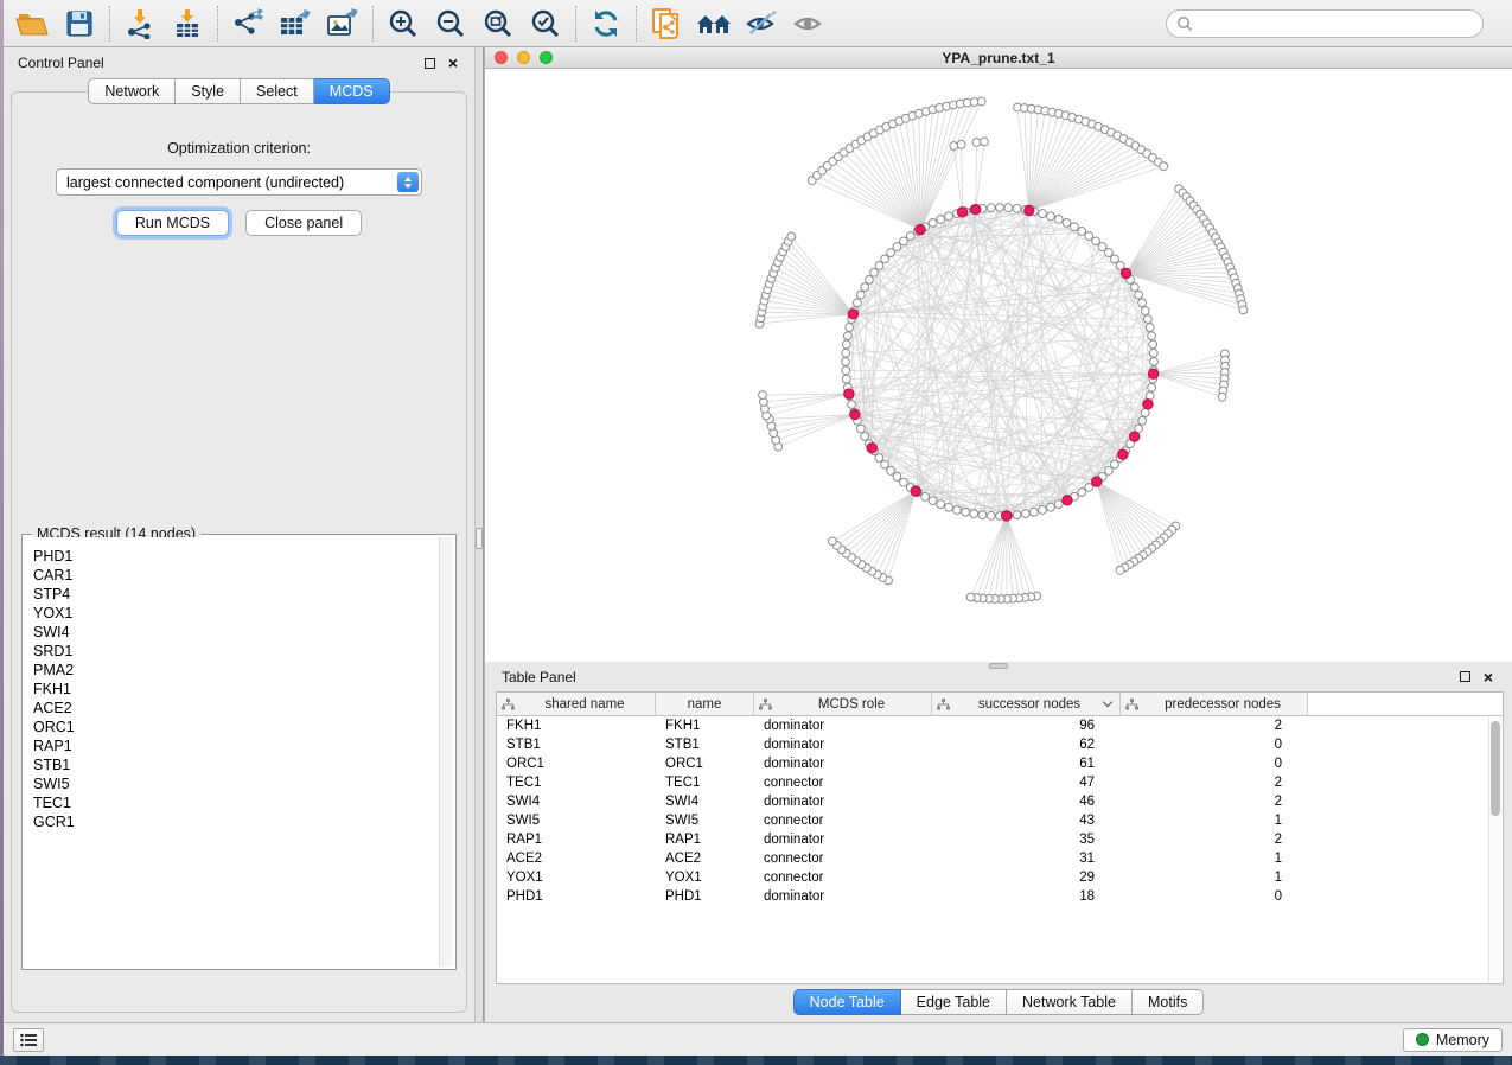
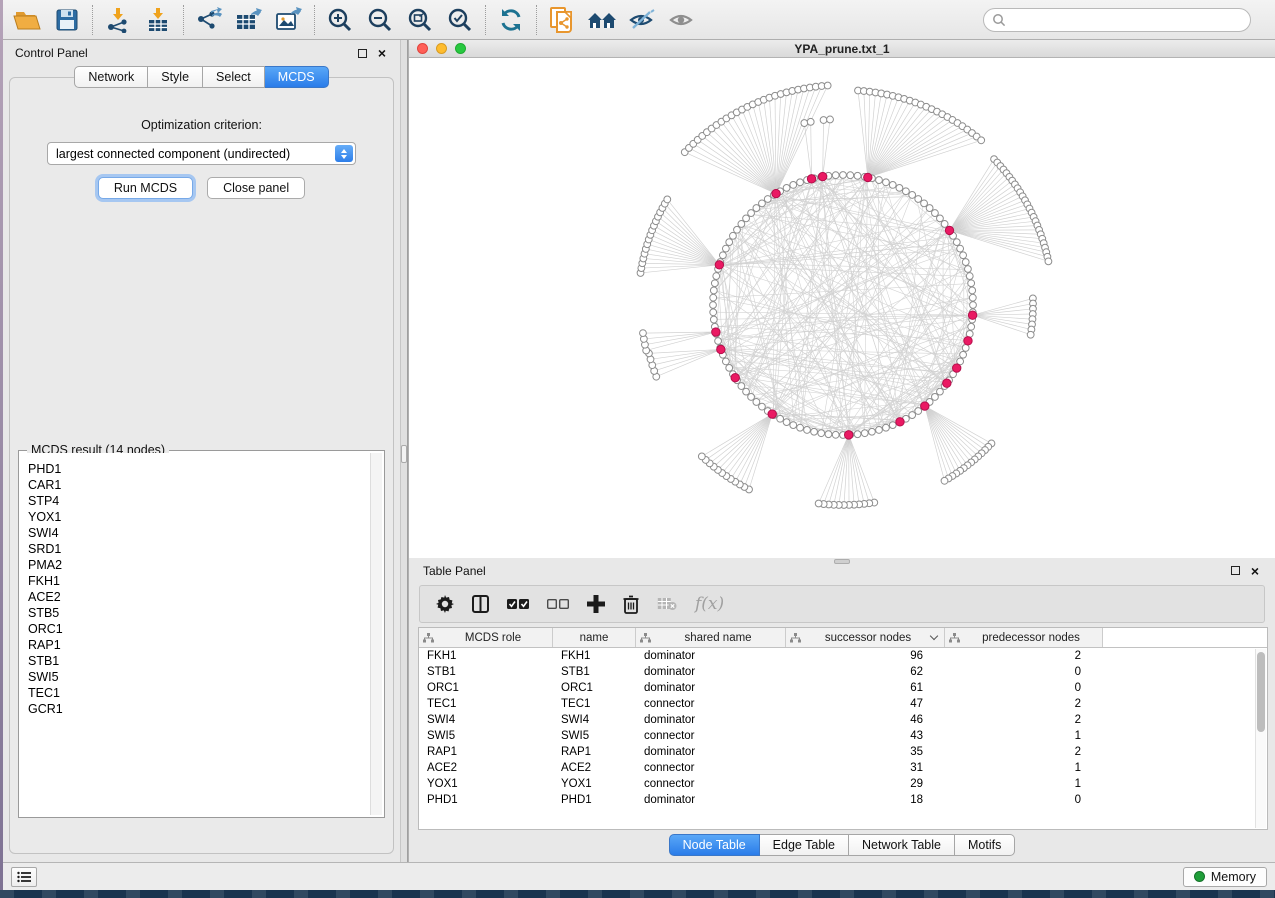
  Control Panel
  ×
  Network
  Style
  Select
  MCDS
  Optimization criterion:
  largest connected component (undirected)
  Run MCDS
  Close panel
  MCDS result (14 nodes)
  PHD1
  CAR1
  STP4
  YOX1
  SWI4
  SRD1
  PMA2
  FKH1
  ACE2
+ STB5
  ORC1
  RAP1
  STB1
  SWI5
  TEC1
  GCR1
  YPA_prune.txt_1
  Table Panel
  ×
+ f(x)
- shared name
+ MCDS role
  name
- MCDS role
+ shared name
  successor nodes
  predecessor nodes
  FKH1
  FKH1
  dominator
  96
  2
  STB1
  STB1
  dominator
  62
  0
  ORC1
  ORC1
  dominator
  61
  0
  TEC1
  TEC1
  connector
  47
  2
  SWI4
  SWI4
  dominator
  46
  2
  SWI5
  SWI5
  connector
  43
  1
  RAP1
  RAP1
  dominator
  35
  2
  ACE2
  ACE2
  connector
  31
  1
  YOX1
  YOX1
  connector
  29
  1
  PHD1
  PHD1
  dominator
  18
  0
  Node Table
  Edge Table
  Network Table
  Motifs
  Memory
